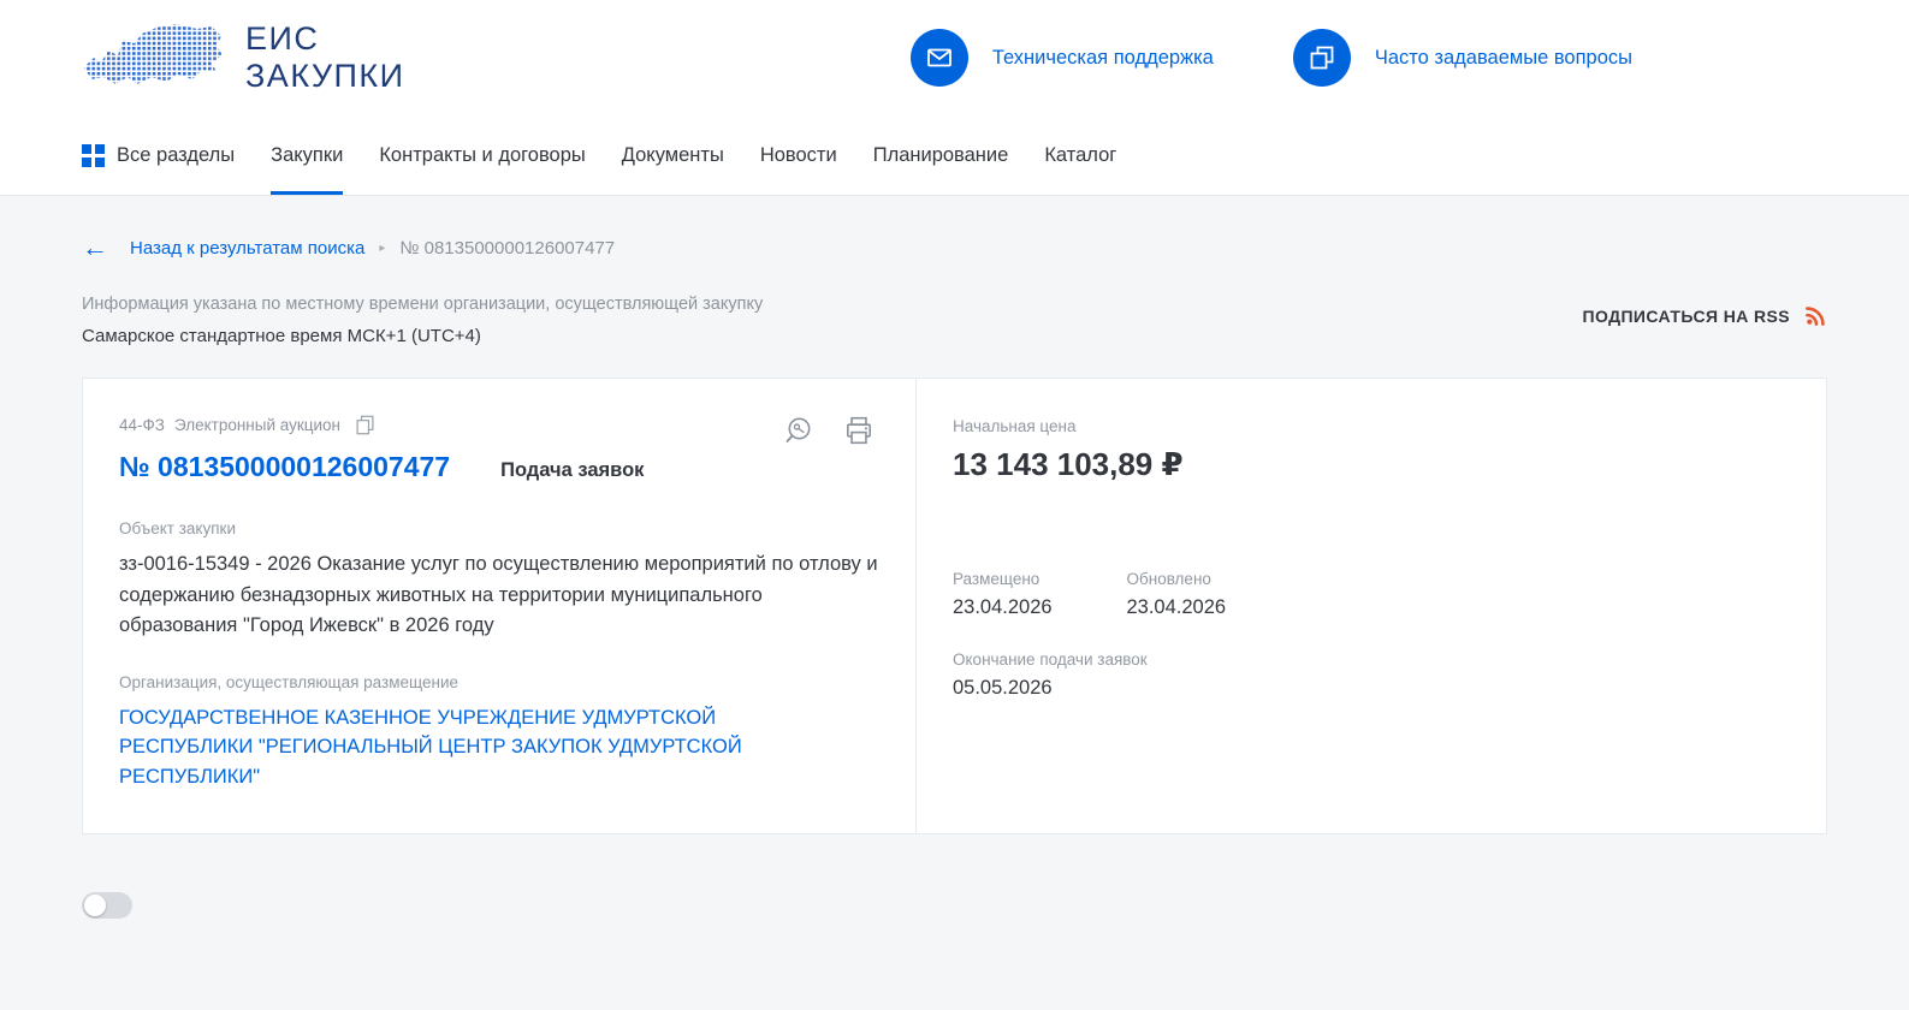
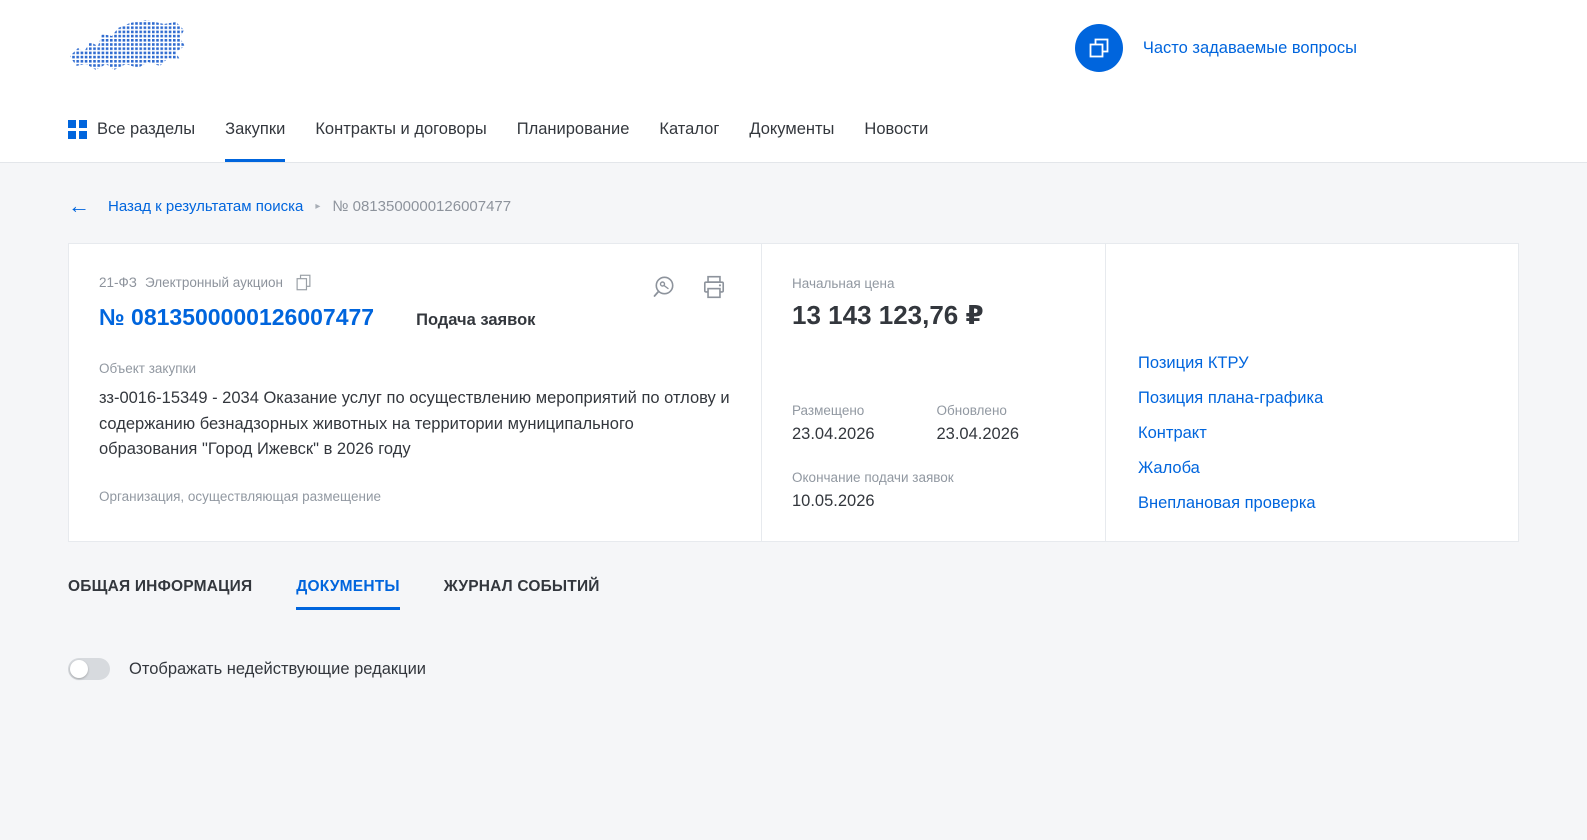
- ЕИС
- ЗАКУПКИ
- Техническая поддержка
  Часто задаваемые вопросы
  Все разделы
  Закупки
  Контракты и договоры
- Документы
+ Планирование
- Новости
+ Каталог
- Планирование
+ Документы
- Каталог
+ Новости
  ←
  Назад к результатам поиска
  ▸
  № 0813500000126007477
- Информация указана по местному времени организации, осуществляющей закупку
- Самарское стандартное время МСК+1 (UTC+4)
- ПОДПИСАТЬСЯ НА RSS
- 44-ФЗ
+ 21-ФЗ
  Электронный аукцион
  № 0813500000126007477
  Подача заявок
  Объект закупки
- зз-0016-15349 - 2026 Оказание услуг по осуществлению мероприятий по отлову и содержанию безнадзорных животных на территории муниципального образования "Город Ижевск" в 2026 году
+ зз-0016-15349 - 2034 Оказание услуг по осуществлению мероприятий по отлову и содержанию безнадзорных животных на территории муниципального образования "Город Ижевск" в 2026 году
  Организация, осуществляющая размещение
- ГОСУДАРСТВЕННОЕ КАЗЕННОЕ УЧРЕЖДЕНИЕ УДМУРТСКОЙ РЕСПУБЛИКИ "РЕГИОНАЛЬНЫЙ ЦЕНТР ЗАКУПОК УДМУРТСКОЙ РЕСПУБЛИКИ"
  Начальная цена
- 13 143 103,89 ₽
+ 13 143 123,76 ₽
  Размещено
  23.04.2026
  Обновлено
  23.04.2026
  Окончание подачи заявок
- 05.05.2026
+ 10.05.2026
+ Позиция КТРУ
+ Позиция плана-графика
+ Контракт
+ Жалоба
+ Внеплановая проверка
+ ОБЩАЯ ИНФОРМАЦИЯ
+ ДОКУМЕНТЫ
+ ЖУРНАЛ СОБЫТИЙ
+ Отображать недействующие редакции
